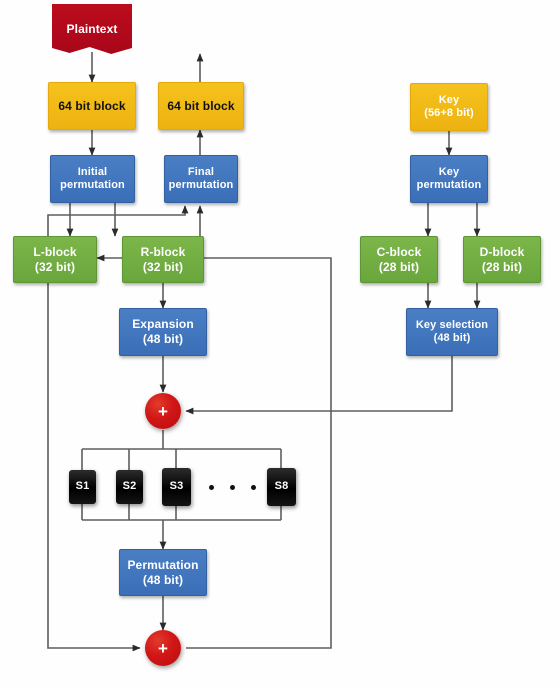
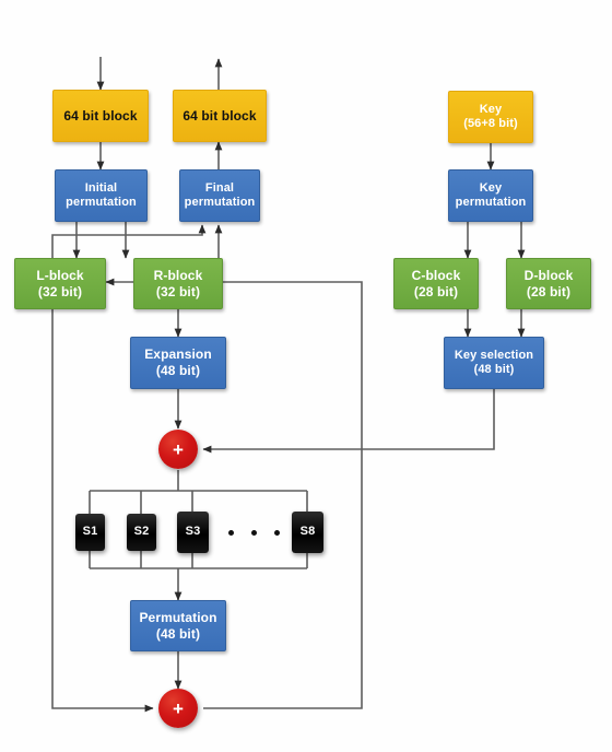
- Plaintext
  64 bit block
  64 bit block
  Initial
  permutation
  Final
  permutation
  L-block
  (32 bit)
  R-block
  (32 bit)
  Expansion
  (48 bit)
  Permutation
  (48 bit)
  Key
  (56+8 bit)
  Key
  permutation
  C-block
  (28 bit)
  D-block
  (28 bit)
  Key selection
  (48 bit)
  S1
  S2
  S3
  S8
  +
  +
